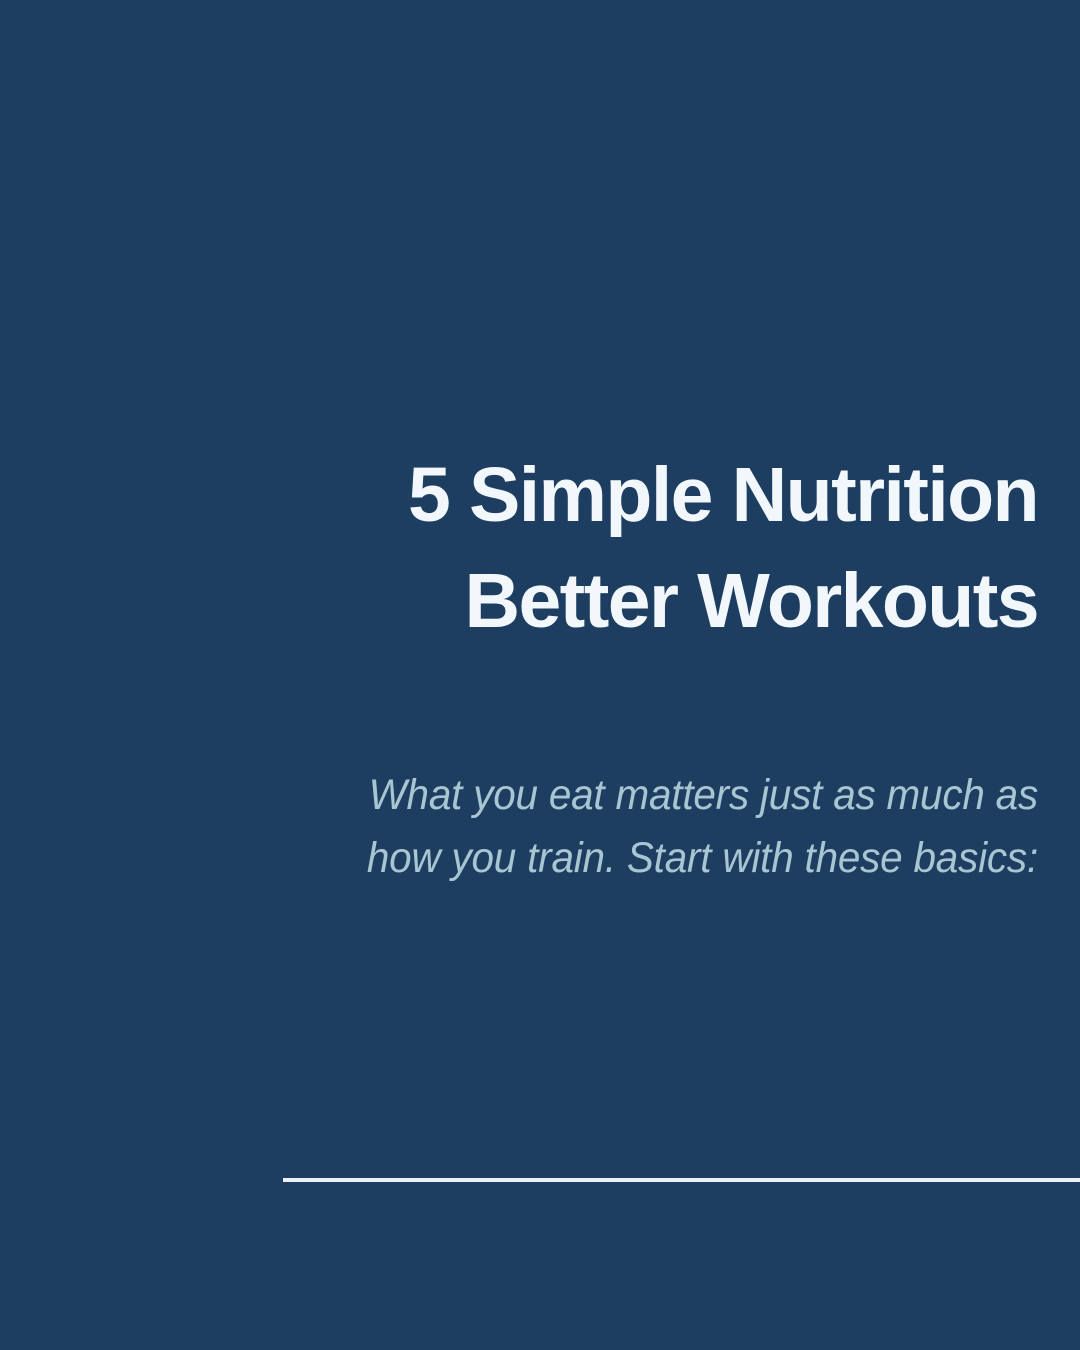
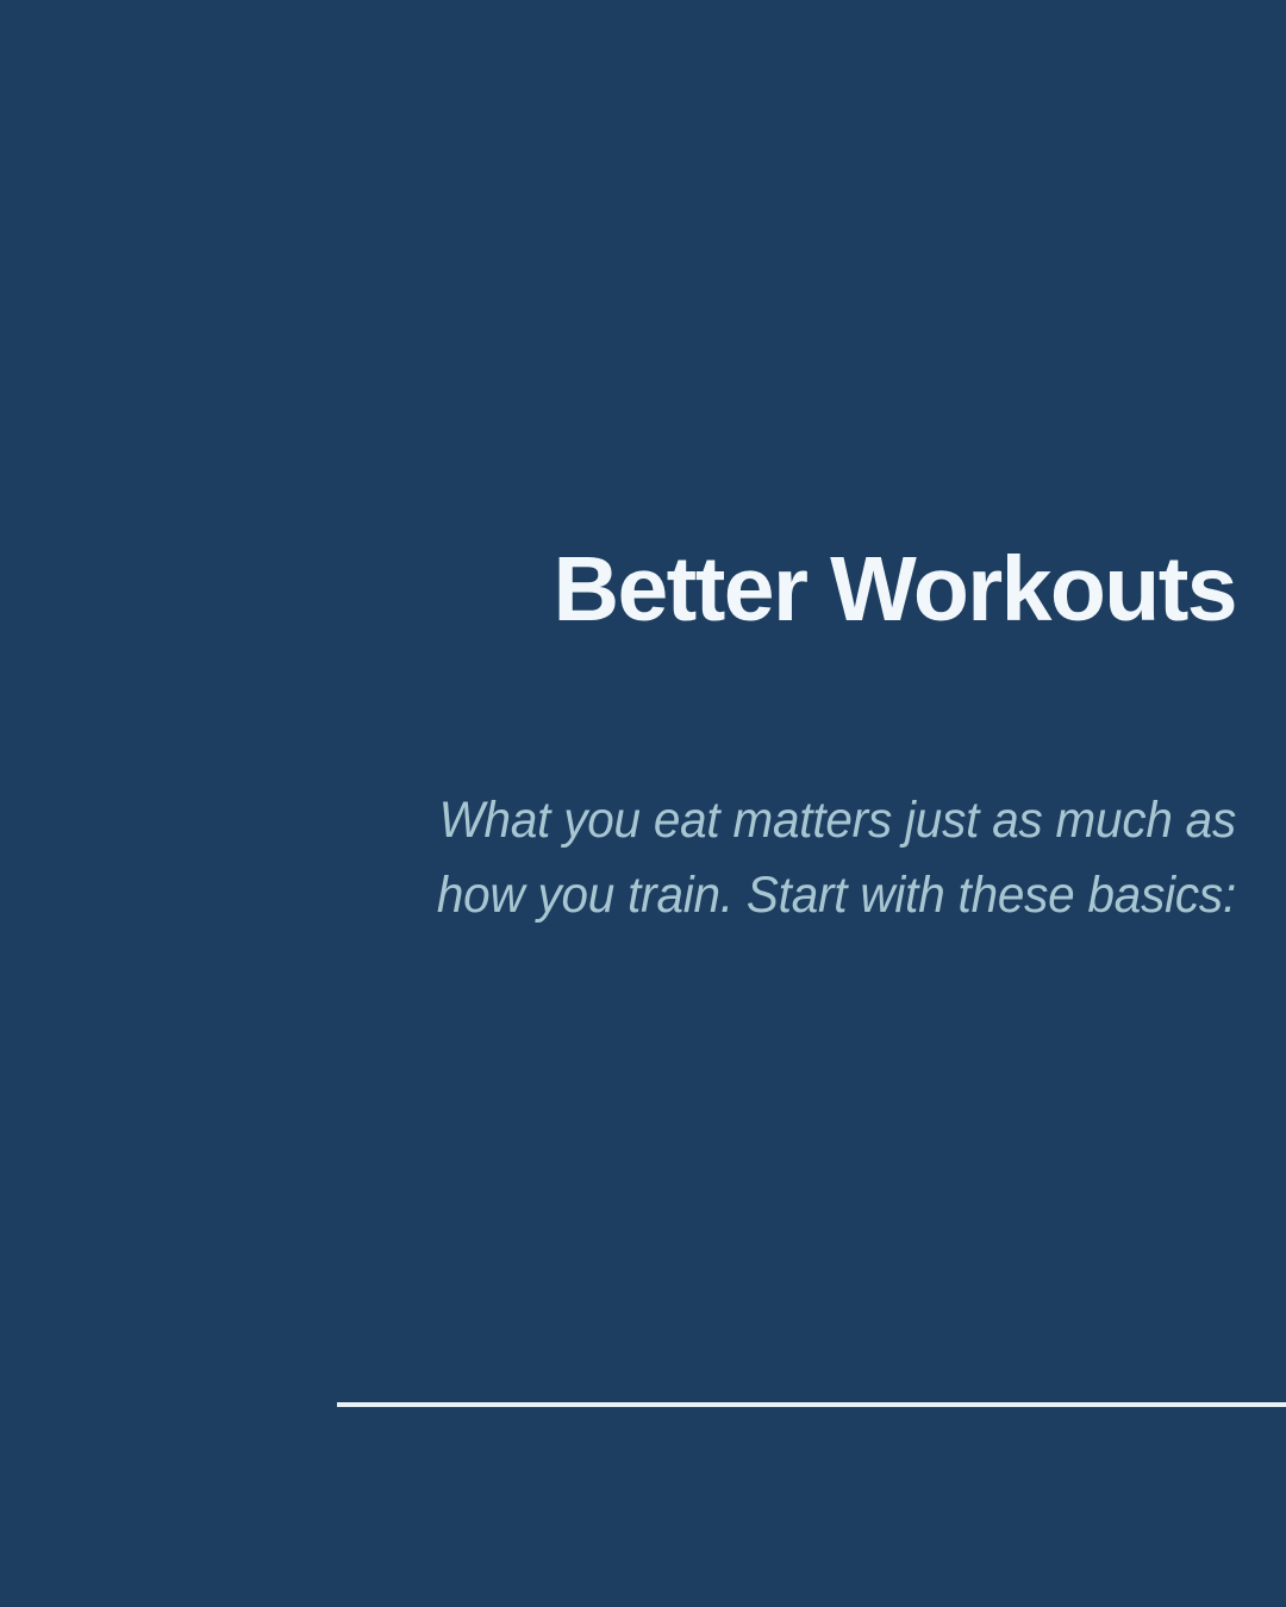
- 5 Simple Nutrition
  Better Workouts
  What you eat matters just as much as
  how you train. Start with these basics:
